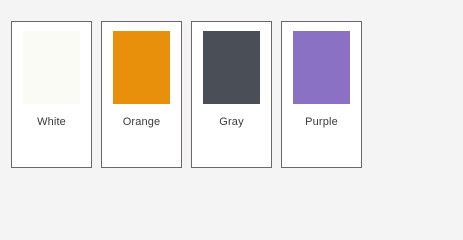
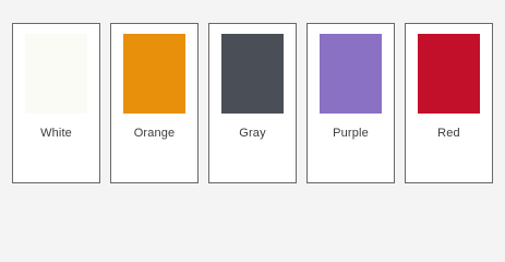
  White
  Orange
  Gray
  Purple
+ Red
